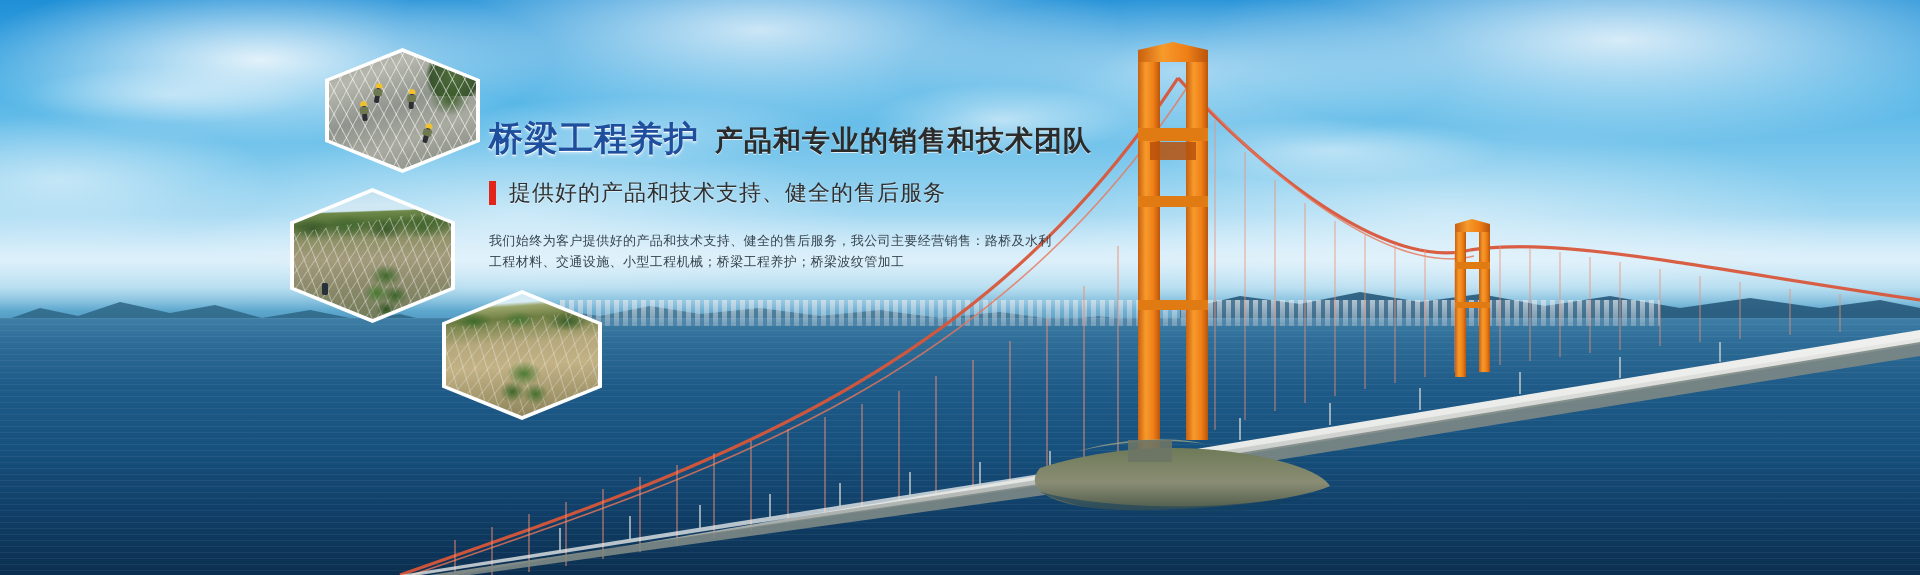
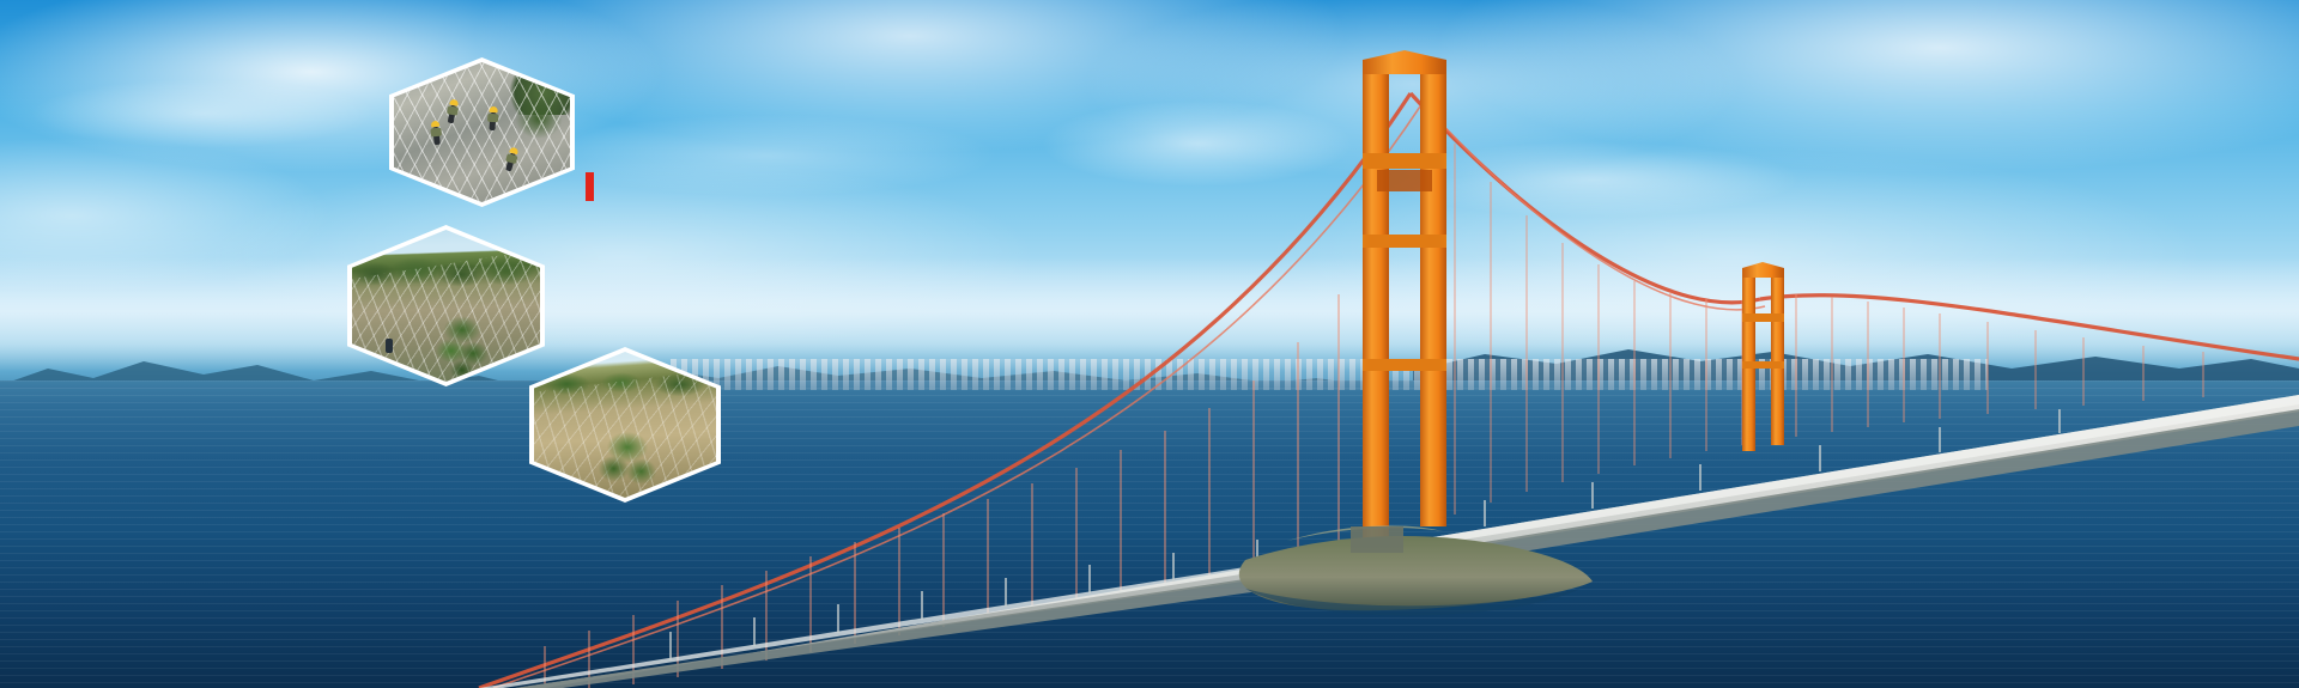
- 桥梁工程养护
- 产品和专业的销售和技术团队
- 提供好的产品和技术支持、健全的售后服务
- 我们始终为客户提供好的产品和技术支持、健全的售后服务，我公司主要经营销售：路桥及水利
- 工程材料、交通设施、小型工程机械；桥梁工程养护；桥梁波纹管加工
